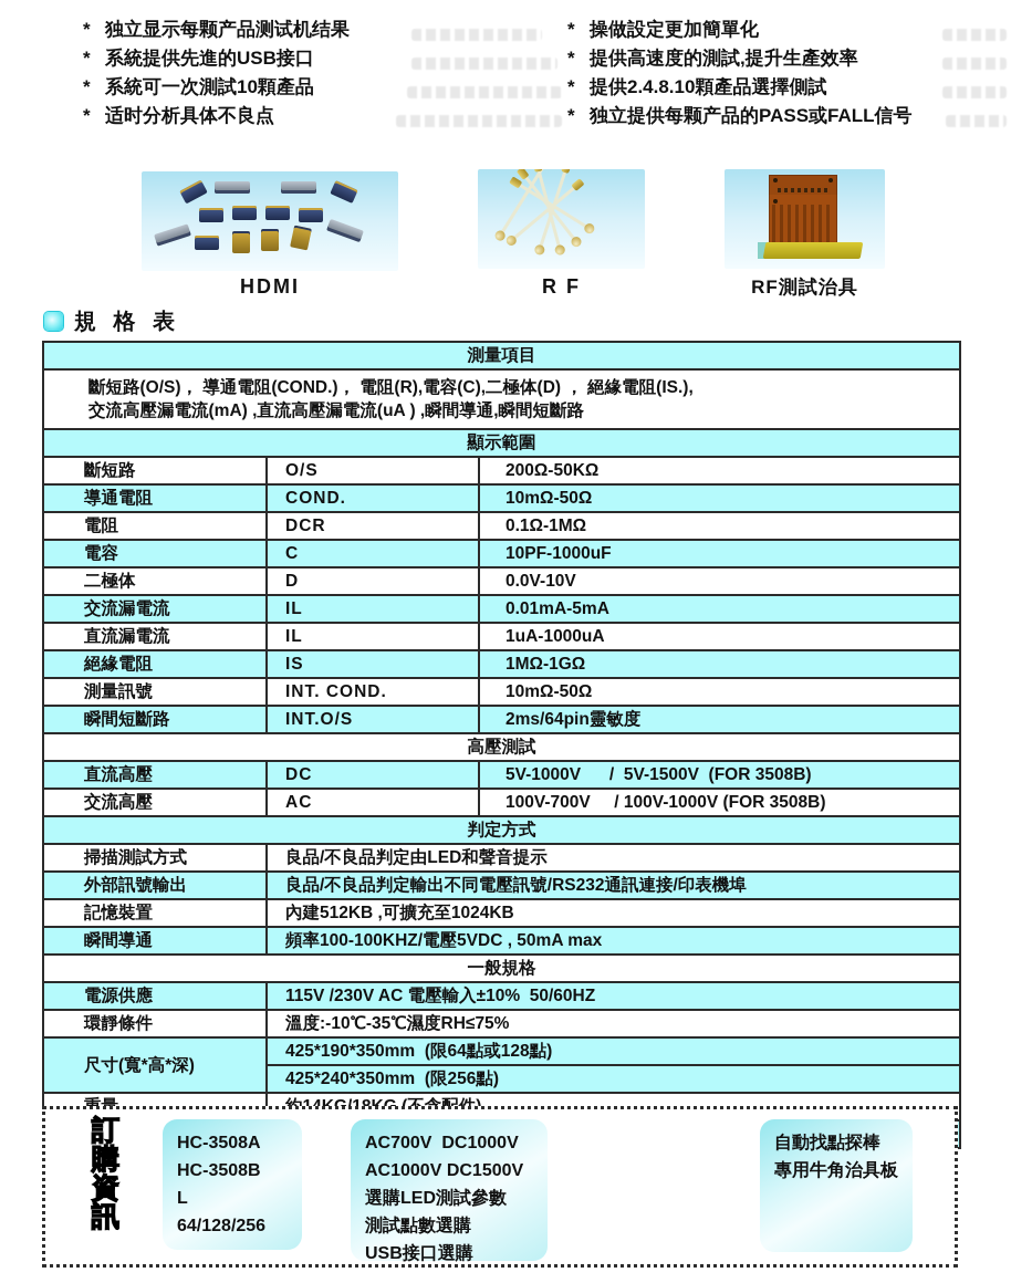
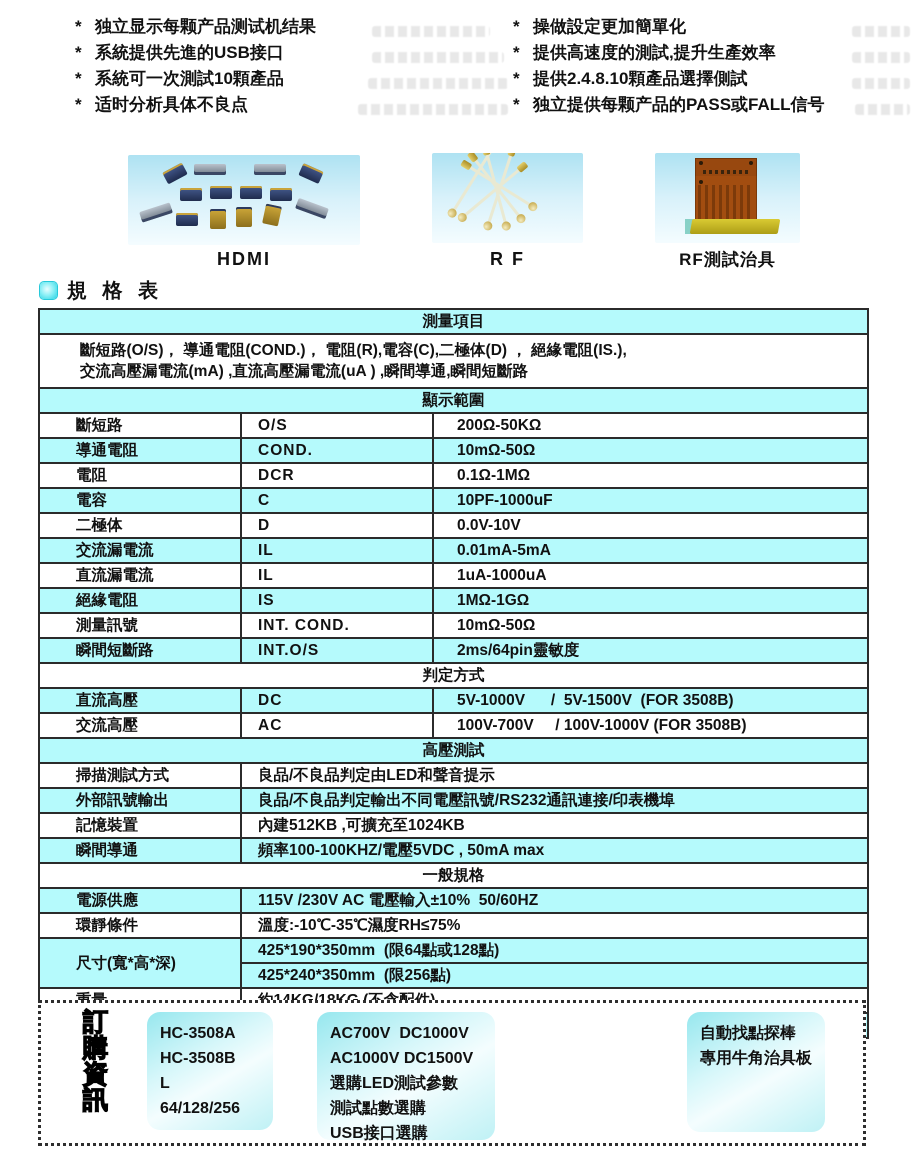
  * 独立显示每颗产品测试机结果
  * 系統提供先進的USB接口
  * 系統可一次測試10顆產品
  * 适时分析具体不良点
  * 操做設定更加簡單化
  * 提供高速度的測試,提升生產效率
  * 提供2.4.8.10顆產品選擇側試
  * 独立提供每颗产品的PASS或FALL信号
  HDMI
  R F
  RF測試治具
  規 格 表
  測量項目
  斷短路(O/S)， 導通電阻(COND.)， 電阻(R),電容(C),二極体(D) ， 絕緣電阻(IS.),交流高壓漏電流(mA) ,直流高壓漏電流(uA ) ,瞬間導通,瞬間短斷路
  顯示範圍
  斷短路	O/S	200Ω-50KΩ
  導通電阻	COND.	10mΩ-50Ω
  電阻	DCR	0.1Ω-1MΩ
  電容	C	10PF-1000uF
  二極体	D	0.0V-10V
  交流漏電流	IL	0.01mA-5mA
  直流漏電流	IL	1uA-1000uA
  絕緣電阻	IS	1MΩ-1GΩ
  測量訊號	INT. COND.	10mΩ-50Ω
  瞬間短斷路	INT.O/S	2ms/64pin靈敏度
- 高壓測試
+ 判定方式
  直流高壓	DC	5V-1000V / 5V-1500V (FOR 3508B)
  交流高壓	AC	100V-700V / 100V-1000V (FOR 3508B)
- 判定方式
+ 高壓測試
  掃描測試方式	良品/不良品判定由LED和聲音提示
  外部訊號輸出	良品/不良品判定輸出不同電壓訊號/RS232通訊連接/印表機埠
  記憶裝置	內建512KB ,可擴充至1024KB
  瞬間導通	頻率100-100KHZ/電壓5VDC , 50mA max
  一般規格
  電源供應	115V /230V AC 電壓輸入±10% 50/60HZ
  環靜條件	溫度:-10℃-35℃濕度RH≤75%
  尺寸(寬*高*深)	425*190*350mm (限64點或128點)
  425*240*350mm (限256點)
  訂
  購
  資
  訊
  HC-3508A
  HC-3508B
  L
  64/128/256
  AC700V DC1000V
  AC1000V DC1500V
  選購LED測試參數
  測試點數選購
  USB接口選購
  自動找點探棒
  專用牛角治具板
